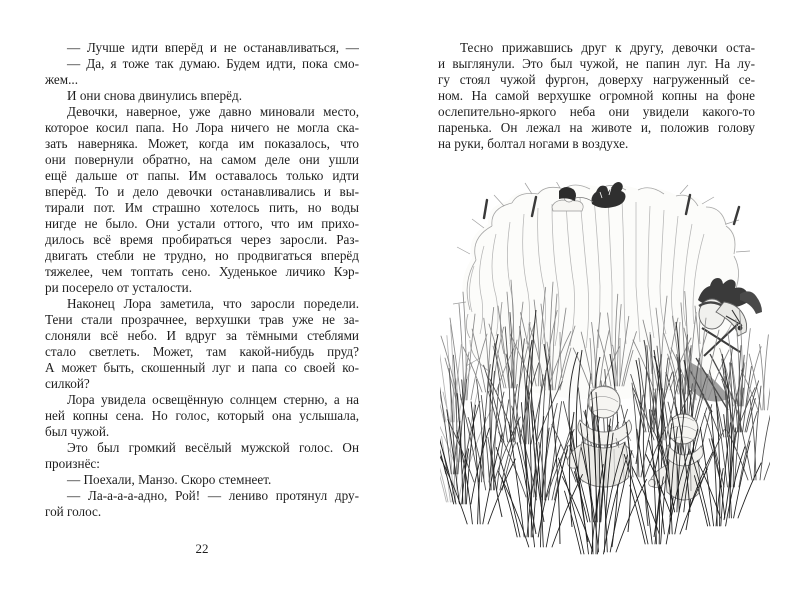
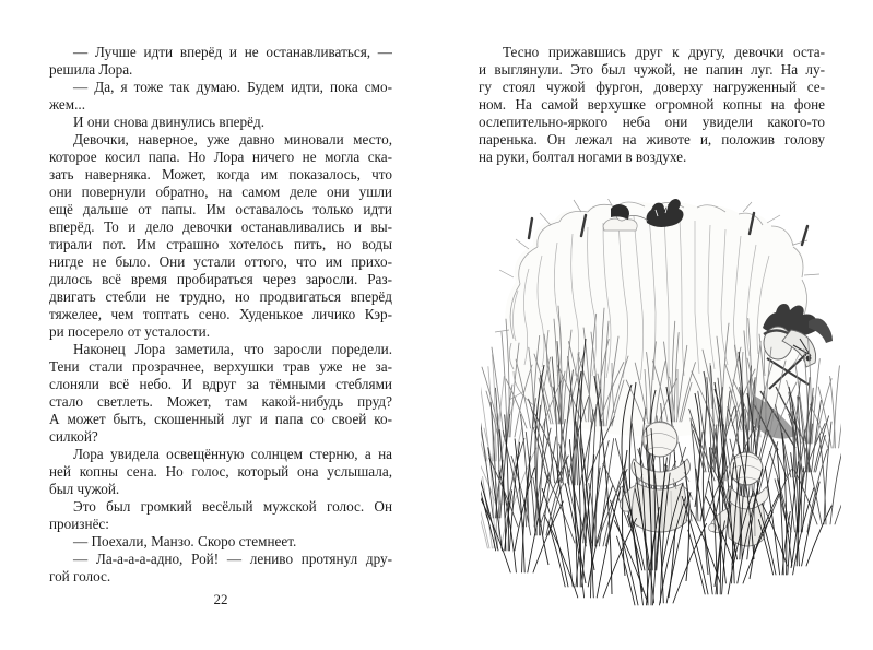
  — Лучше идти вперёд и не останавливаться, —
+ решила Лора.
  — Да, я тоже так думаю. Будем идти, пока смо-
  жем...
  И они снова двинулись вперёд.
  Девочки, наверное, уже давно миновали место,
  которое косил папа. Но Лора ничего не могла ска-
  зать наверняка. Может, когда им показалось, что
  они повернули обратно, на самом деле они ушли
  ещё дальше от папы. Им оставалось только идти
  вперёд. То и дело девочки останавливались и вы-
  тирали пот. Им страшно хотелось пить, но воды
  нигде не было. Они устали оттого, что им прихо-
  дилось всё время пробираться через заросли. Раз-
  двигать стебли не трудно, но продвигаться вперёд
  тяжелее, чем топтать сено. Худенькое личико Кэр-
  ри посерело от усталости.
  Наконец Лора заметила, что заросли поредели.
  Тени стали прозрачнее, верхушки трав уже не за-
  слоняли всё небо. И вдруг за тёмными стеблями
  стало светлеть. Может, там какой-нибудь пруд?
  А может быть, скошенный луг и папа со своей ко-
  силкой?
  Лора увидела освещённую солнцем стерню, а на
  ней копны сена. Но голос, который она услышала,
  был чужой.
  Это был громкий весёлый мужской голос. Он
  произнёс:
  — Поехали, Манзо. Скоро стемнеет.
  — Ла-а-а-а-адно, Рой! — лениво протянул дру-
  гой голос.
  22
  Тесно прижавшись друг к другу, девочки оста-
  и выглянули. Это был чужой, не папин луг. На лу-
  гу стоял чужой фургон, доверху нагруженный се-
  ном. На самой верхушке огромной копны на фоне
  ослепительно-яркого неба они увидели какого-то
  паренька. Он лежал на животе и, положив голову
  на руки, болтал ногами в воздухе.
